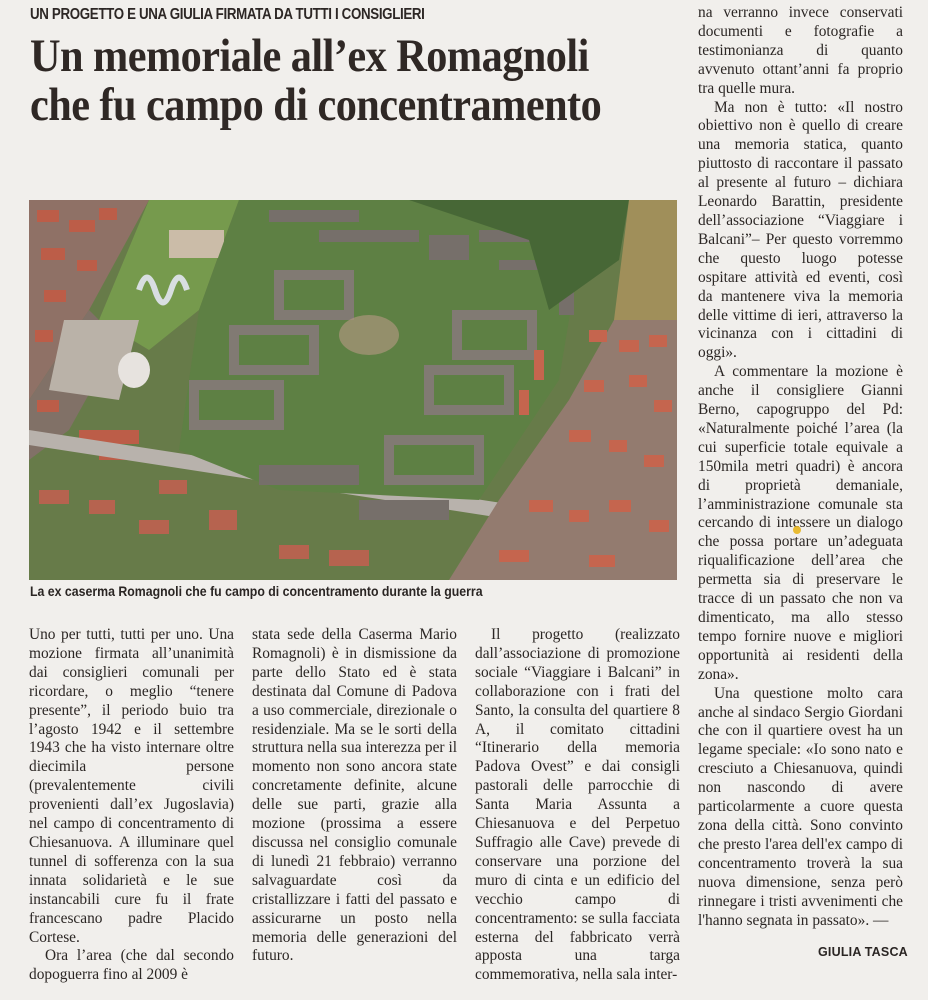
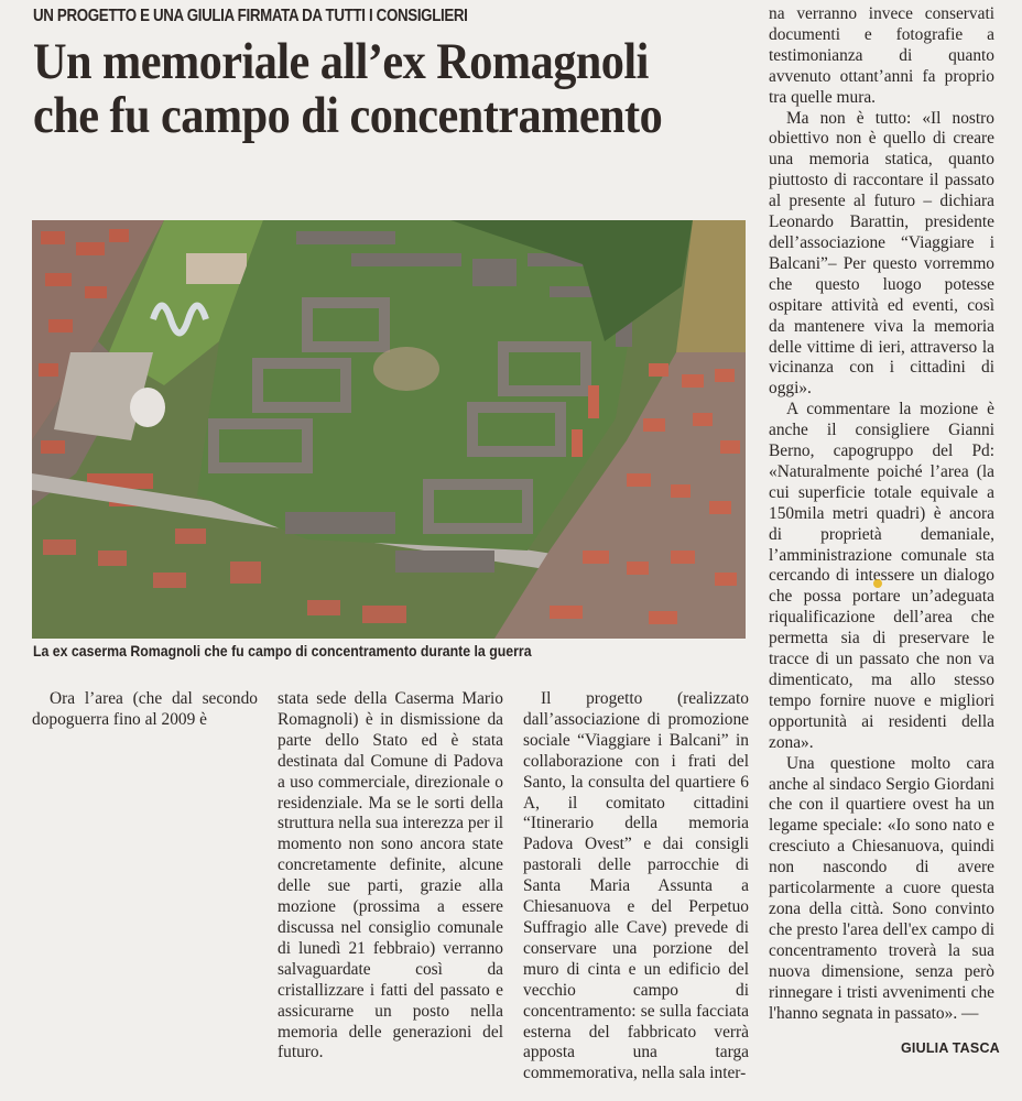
  UN PROGETTO E UNA GIULIA FIRMATA DA TUTTI I CONSIGLIERI
  Un memoriale all’ex Romagnoli
  che fu campo di concentramento
  La ex caserma Romagnoli che fu campo di concentramento durante la guerra
- Uno per tutti, tutti per uno. Una mozione firmata all’unanimità dai consiglieri comunali per ricordare, o meglio “tenere presente”, il periodo buio tra l’agosto 1942 e il settembre 1943 che ha visto internare oltre diecimila persone (prevalentemente civili provenienti dall’ex Jugoslavia) nel campo di concentramento di Chiesanuova. A illuminare quel tunnel di sofferenza con la sua innata solidarietà e le sue instancabili cure fu il frate francescano padre Placido Cortese.
  Ora l’area (che dal secondo dopoguerra fino al 2009 è
  stata sede della Caserma Mario Romagnoli) è in dismissione da parte dello Stato ed è stata destinata dal Comune di Padova a uso commerciale, direzionale o residenziale. Ma se le sorti della struttura nella sua interezza per il momento non sono ancora state concretamente definite, alcune delle sue parti, grazie alla mozione (prossima a essere discussa nel consiglio comunale di lunedì 21 febbraio) verranno salvaguardate così da cristallizzare i fatti del passato e assicurarne un posto nella memoria delle generazioni del futuro.
- Il progetto (realizzato dall’associazione di promozione sociale “Viaggiare i Balcani” in collaborazione con i frati del Santo, la consulta del quartiere 8 A, il comitato cittadini “Itinerario della memoria Padova Ovest” e dai consigli pastorali delle parrocchie di Santa Maria Assunta a Chiesanuova e del Perpetuo Suffragio alle Cave) prevede di conservare una porzione del muro di cinta e un edificio del vecchio campo di concentramento: se sulla facciata esterna del fabbricato verrà apposta una targa commemorativa, nella sala inter-
+ Il progetto (realizzato dall’associazione di promozione sociale “Viaggiare i Balcani” in collaborazione con i frati del Santo, la consulta del quartiere 6 A, il comitato cittadini “Itinerario della memoria Padova Ovest” e dai consigli pastorali delle parrocchie di Santa Maria Assunta a Chiesanuova e del Perpetuo Suffragio alle Cave) prevede di conservare una porzione del muro di cinta e un edificio del vecchio campo di concentramento: se sulla facciata esterna del fabbricato verrà apposta una targa commemorativa, nella sala inter-
  na verranno invece conservati documenti e fotografie a testimonianza di quanto avvenuto ottant’anni fa proprio tra quelle mura.
  Ma non è tutto: «Il nostro obiettivo non è quello di creare una memoria statica, quanto piuttosto di raccontare il passato al presente al futuro – dichiara Leonardo Barattin, presidente dell’associazione “Viaggiare i Balcani”– Per questo vorremmo che questo luogo potesse ospitare attività ed eventi, così da mantenere viva la memoria delle vittime di ieri, attraverso la vicinanza con i cittadini di oggi».
  A commentare la mozione è anche il consigliere Gianni Berno, capogruppo del Pd: «Naturalmente poiché l’area (la cui superficie totale equivale a 150mila metri quadri) è ancora di proprietà demaniale, l’amministrazione comunale sta cercando di intessere un dialogo che possa portare un’adeguata riqualificazione dell’area che permetta sia di preservare le tracce di un passato che non va dimenticato, ma allo stesso tempo fornire nuove e migliori opportunità ai residenti della zona».
  Una questione molto cara anche al sindaco Sergio Giordani che con il quartiere ovest ha un legame speciale: «Io sono nato e cresciuto a Chiesanuova, quindi non nascondo di avere particolarmente a cuore questa zona della città. Sono convinto che presto l'area dell'ex campo di concentramento troverà la sua nuova dimensione, senza però rinnegare i tristi avvenimenti che l'hanno segnata in passato». —
  GIULIA TASCA
